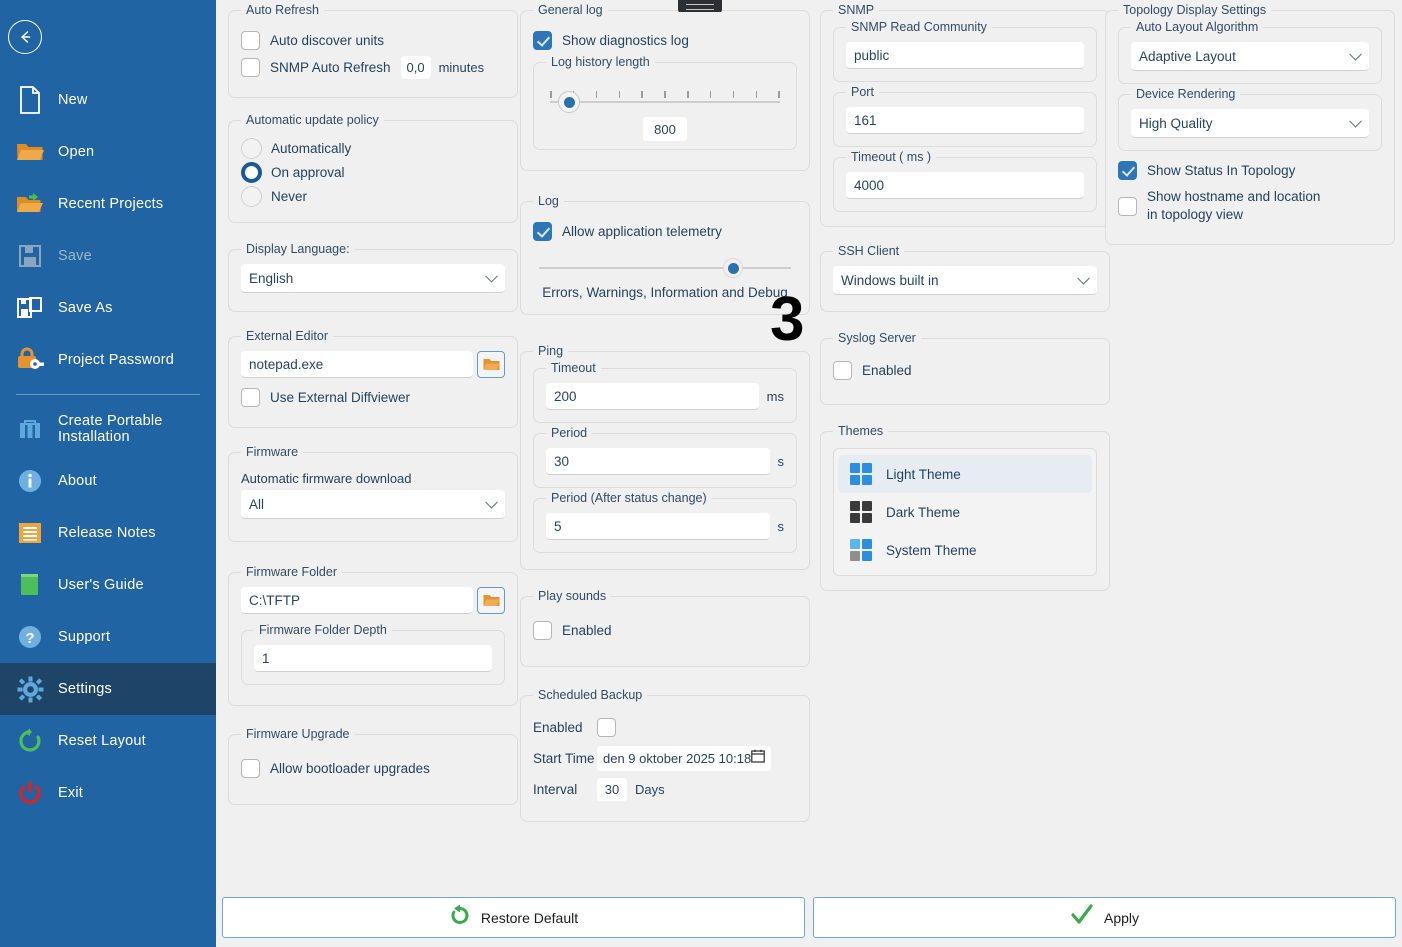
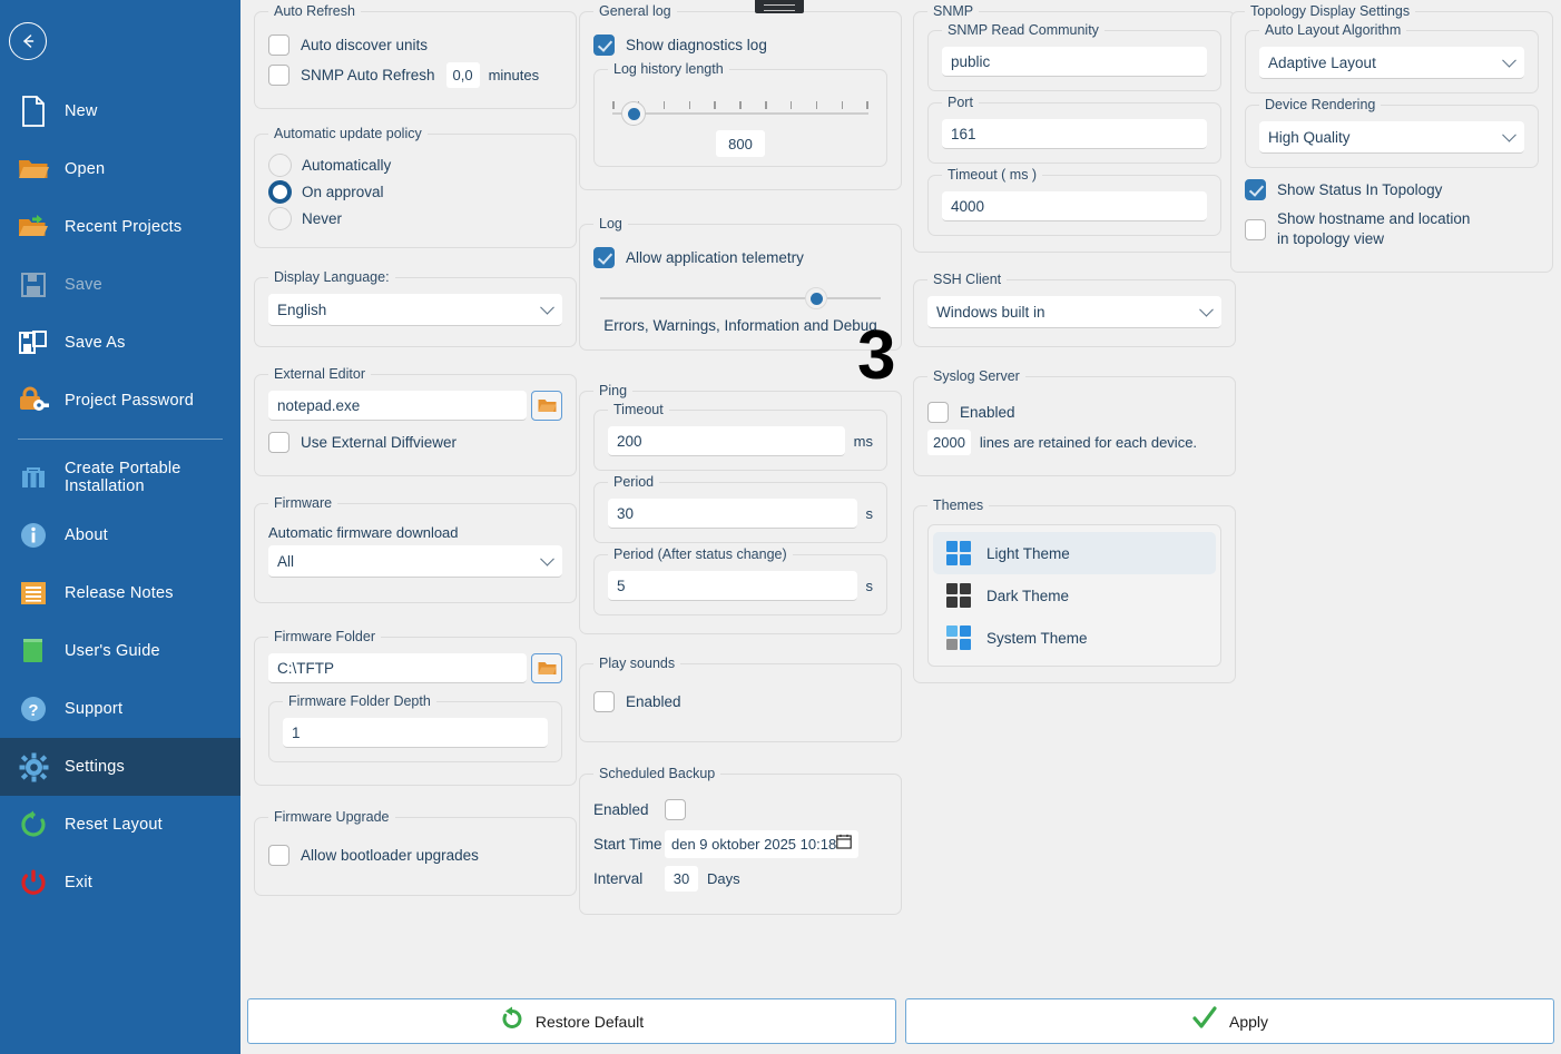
  New
  Open
  Recent Projects
  Save
  Save As
  Project Password
  Create Portable Installation
  About
  Release Notes
  User's Guide
  ?
  Support
  Settings
  Reset Layout
  Exit
  Auto Refresh
  Auto discover units
  SNMP Auto Refresh
  0,0
  minutes
  Automatic update policy
  Automatically
  On approval
  Never
  Display Language:
  English
  External Editor
  notepad.exe
  Use External Diffviewer
  Firmware
  Automatic firmware download
  All
  Firmware Folder
  C:\TFTP
  Firmware Folder Depth
  1
  Firmware Upgrade
  Allow bootloader upgrades
  General log
  Show diagnostics log
  Log history length
  800
  Log
  Allow application telemetry
  Errors, Warnings, Information and Debug
  Ping
  Timeout
  200
  ms
  Period
  30
  s
  Period (After status change)
  5
  s
  Play sounds
  Enabled
  Scheduled Backup
  Enabled
  Start Time
  den 9 oktober 2025 10:18
  Interval
  30
  Days
  SNMP
  SNMP Read Community
  public
  Port
  161
  Timeout ( ms )
  4000
  SSH Client
  Windows built in
  Syslog Server
  Enabled
+ 2000
+ lines are retained for each device.
  Themes
  Light Theme
  Dark Theme
  System Theme
  Topology Display Settings
  Auto Layout Algorithm
  Adaptive Layout
  Device Rendering
  High Quality
  Show Status In Topology
  Show hostname and location
  in topology view
  Restore Default
  Apply
  3
